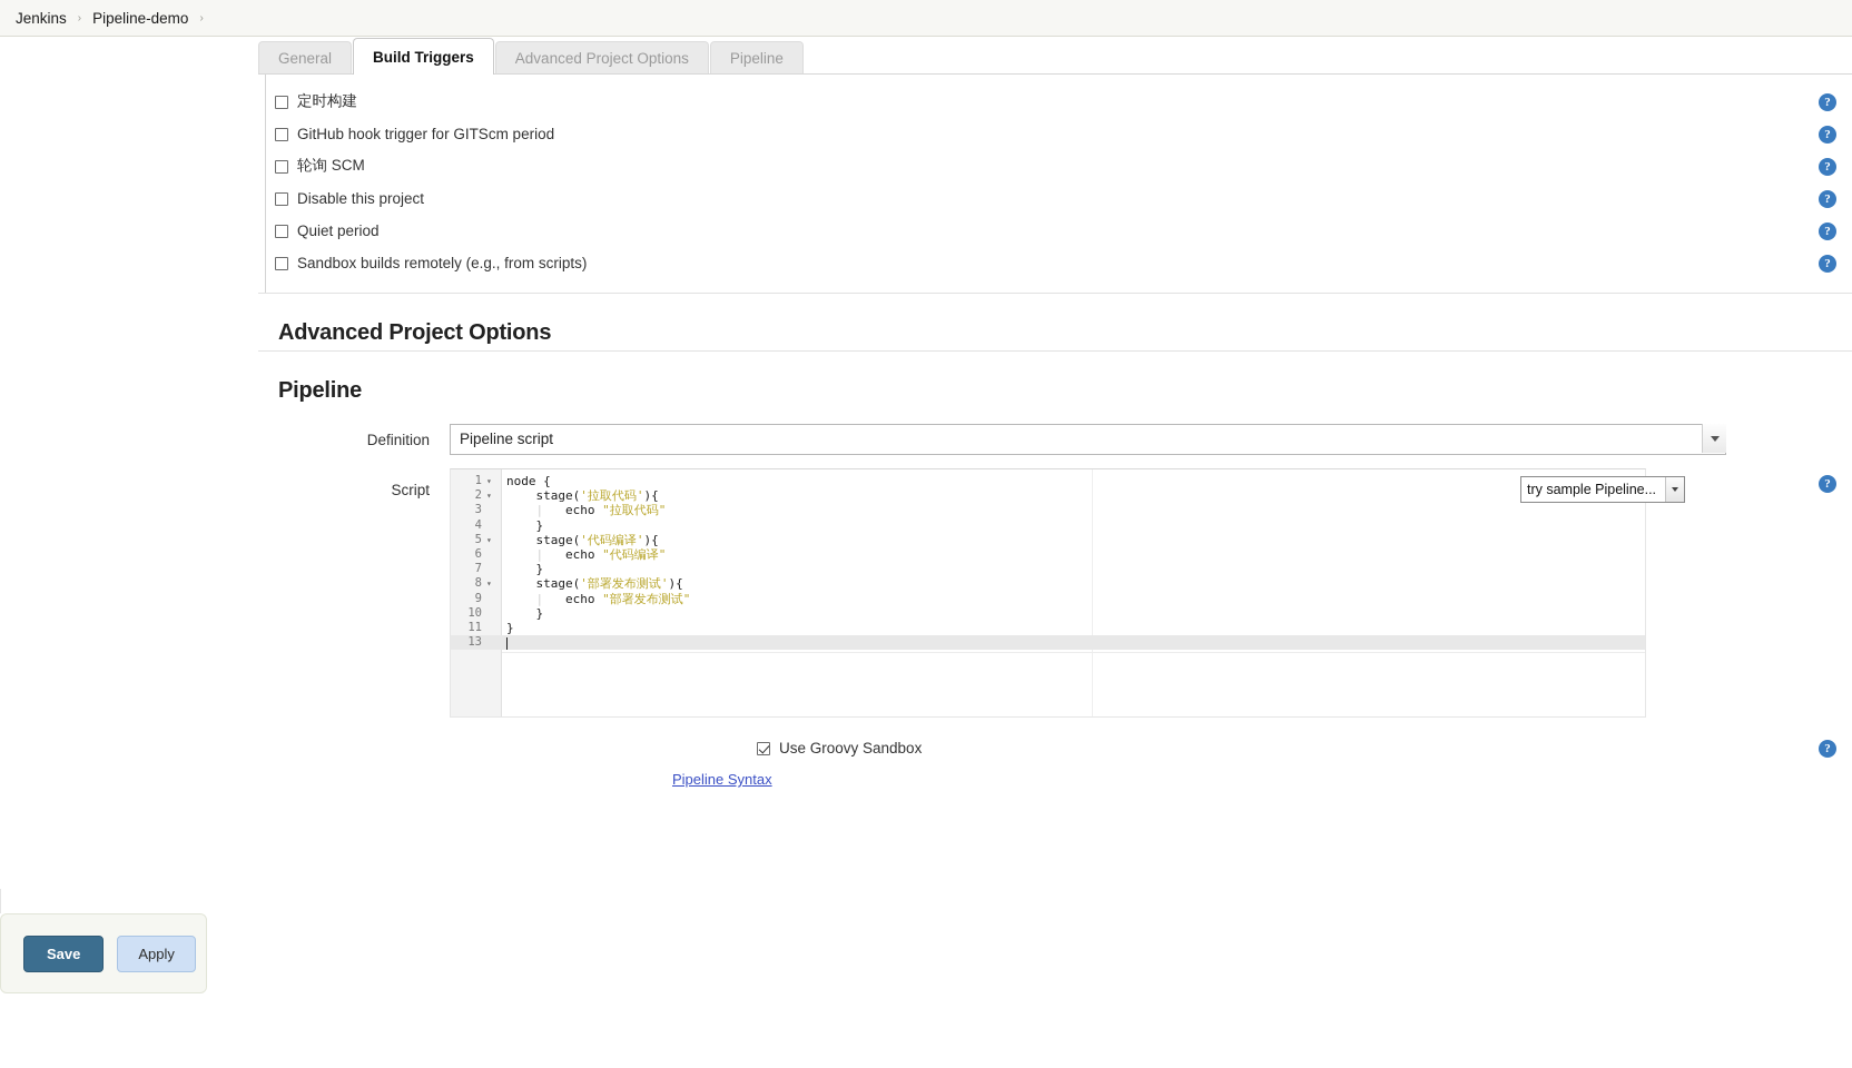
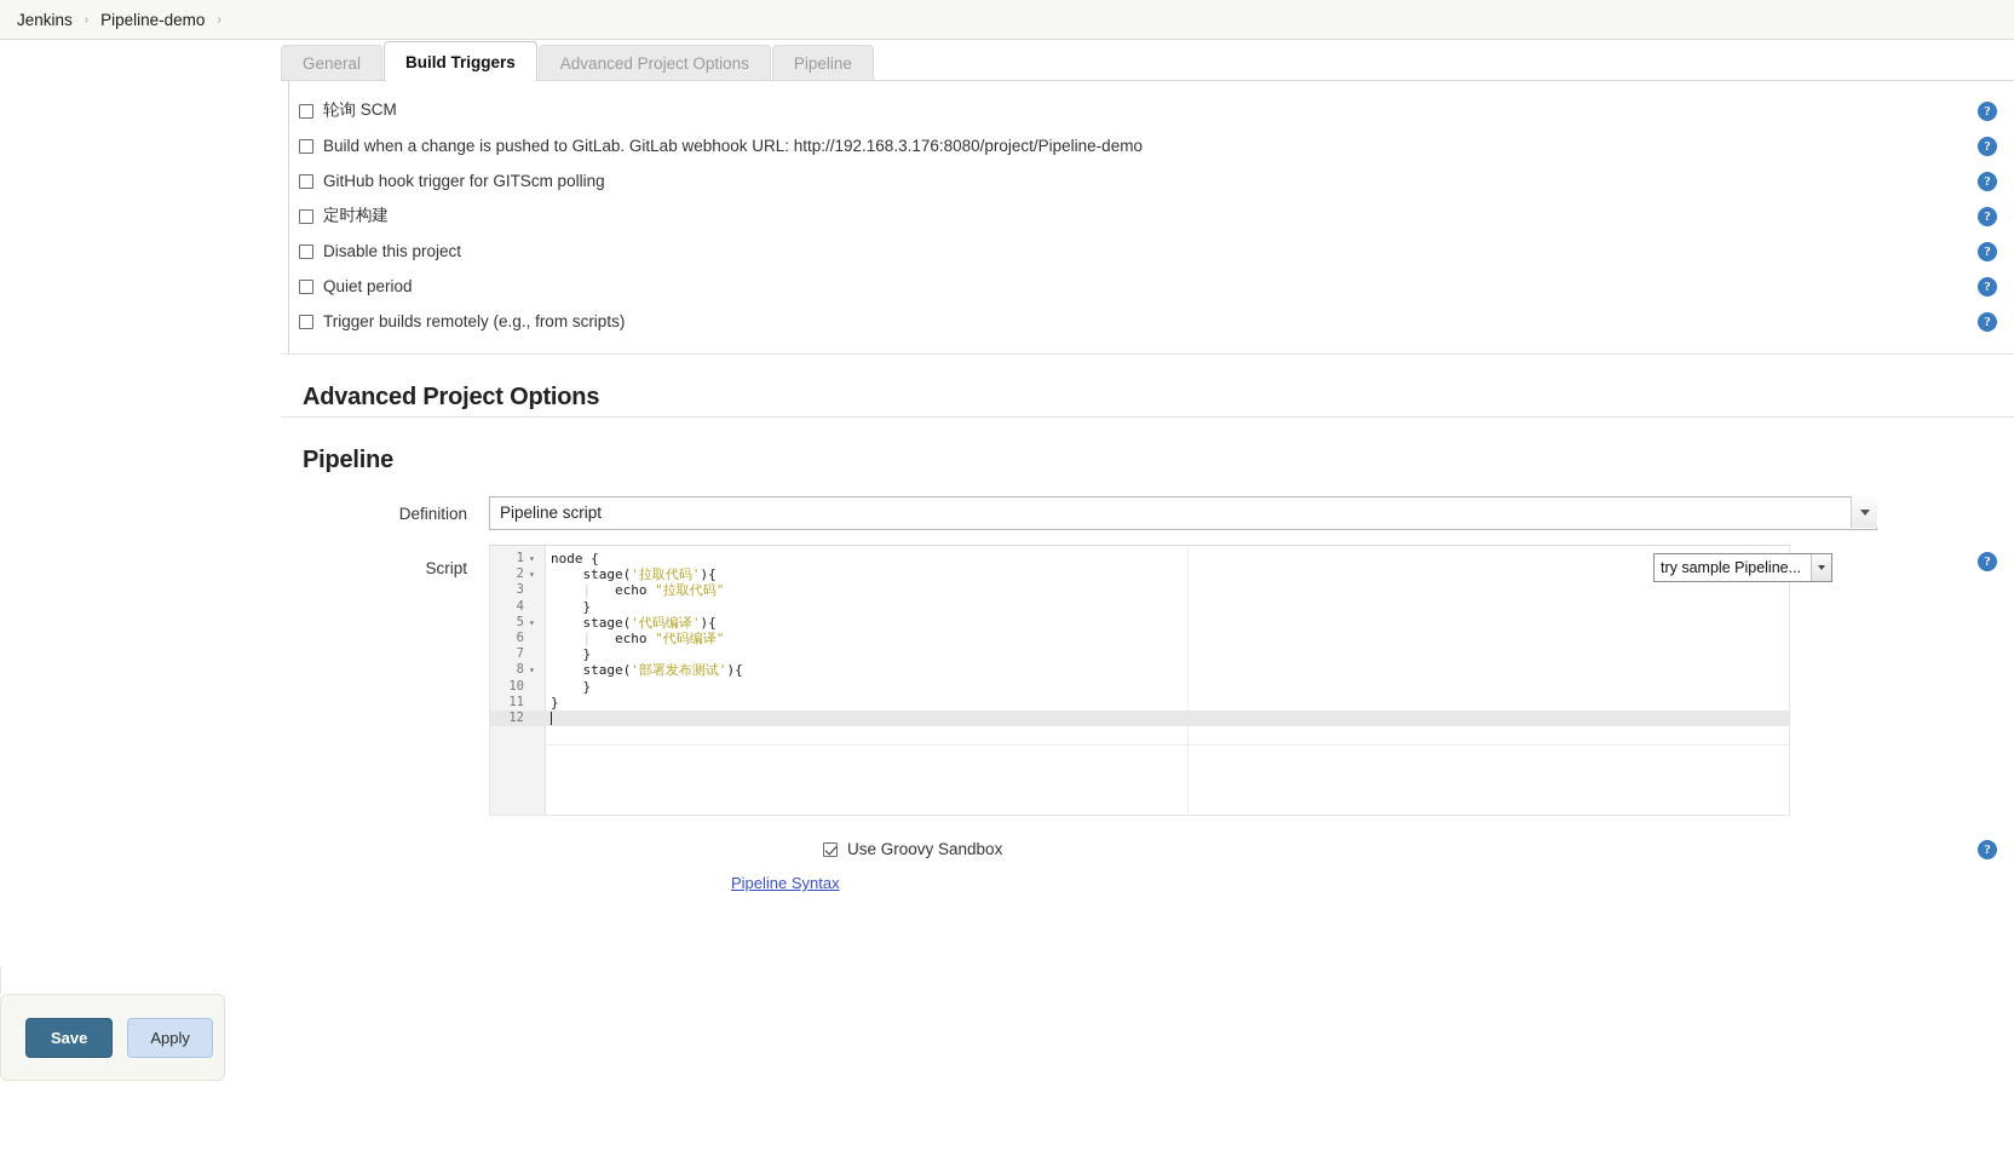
  Jenkins
  ›
  Pipeline-demo
  ›
  Save
  Apply
  General
  Build Triggers
  Advanced Project Options
  Pipeline
- 定时构建
+ 轮询 SCM
+ Build when a change is pushed to GitLab. GitLab webhook URL: http://192.168.3.176:8080/project/Pipeline-demo
- GitHub hook trigger for GITScm period
+ GitHub hook trigger for GITScm polling
- 轮询 SCM
+ 定时构建
  Disable this project
  Quiet period
- Sandbox builds remotely (e.g., from scripts)
+ Trigger builds remotely (e.g., from scripts)
  Advanced Project Options
  Pipeline
  Definition
  Pipeline script
  Script
  1
  ▾
  node {
  2
  ▾
  stage('拉取代码'){
  3
  | echo "拉取代码"
  4
  }
  5
  ▾
  stage('代码编译'){
  6
  | echo "代码编译"
  7
  }
  8
  ▾
  stage('部署发布测试'){
- 9
- | echo "部署发布测试"
  10
  }
  11
  }
- 13
+ 12
  try sample Pipeline...
  Use Groovy Sandbox
  Pipeline Syntax
